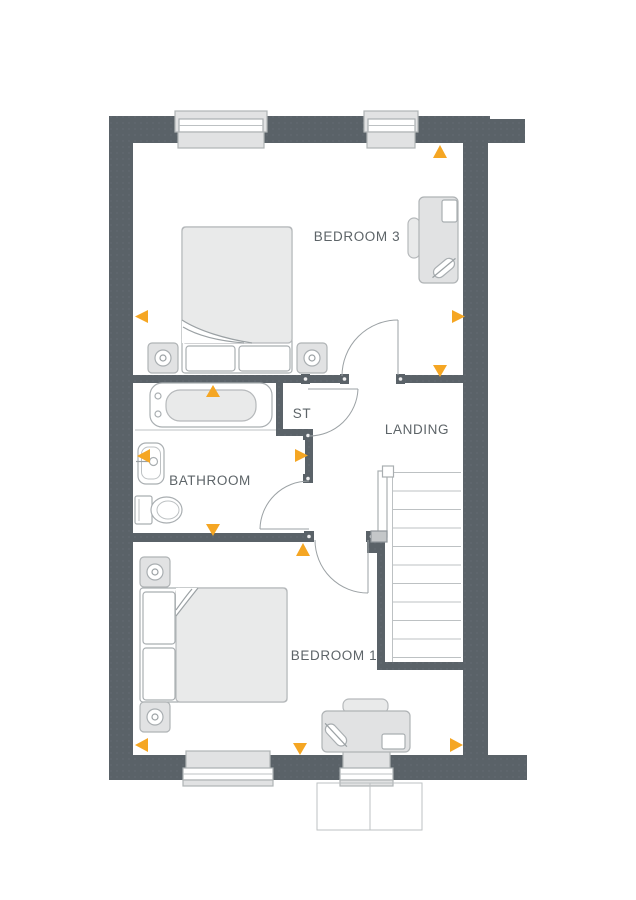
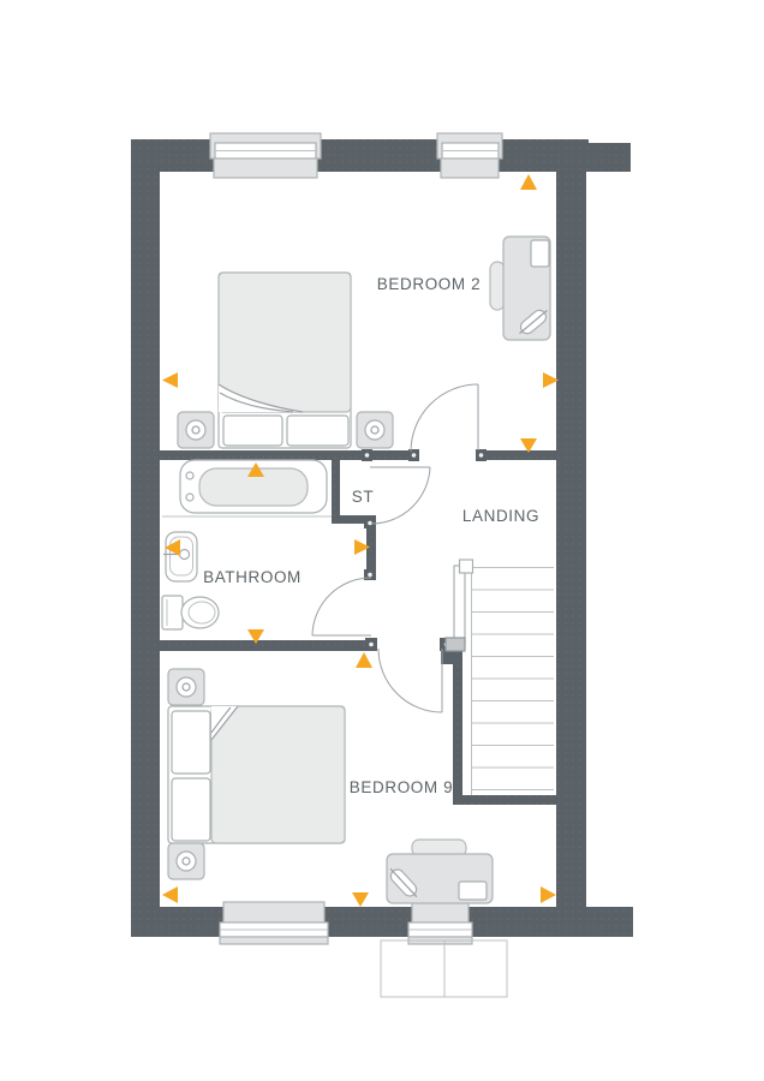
- BEDROOM 3
+ BEDROOM 2
  ST
  LANDING
  BATHROOM
- BEDROOM 1
+ BEDROOM 9
